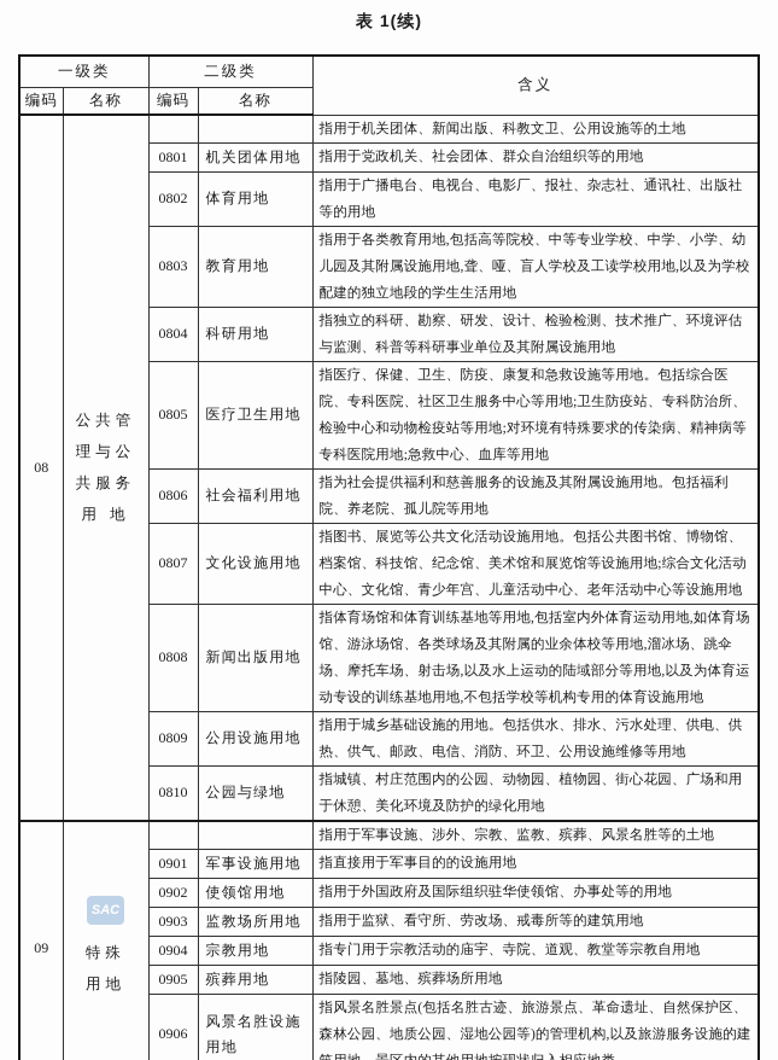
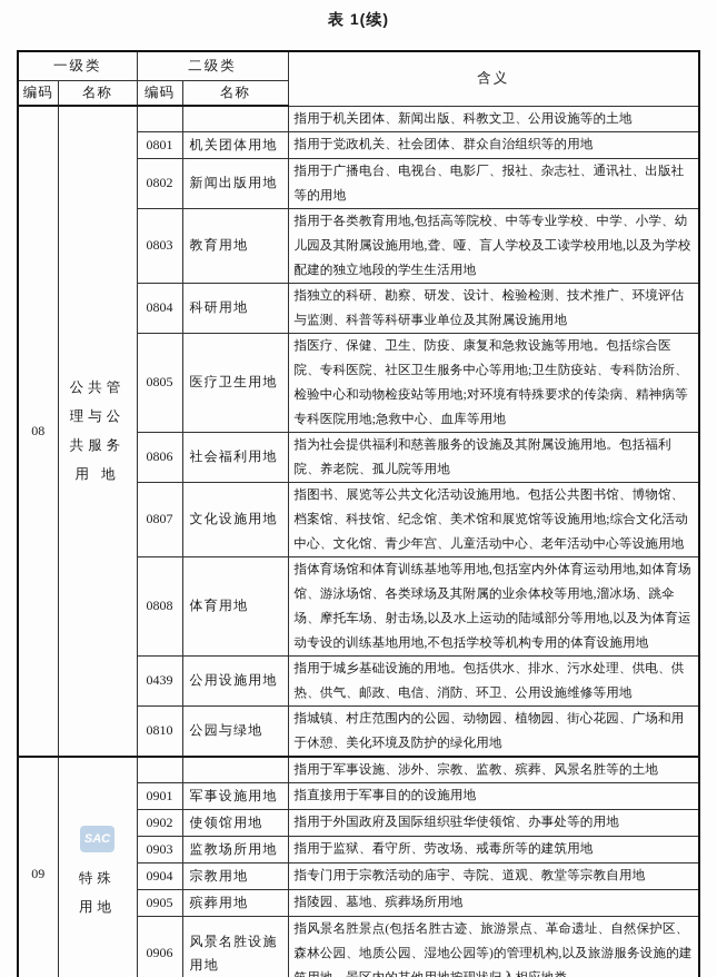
  表 1(续)
  一级类	二级类	含义
  编码	名称	编码	名称
  08	公共管 理与公 共服务 用 地			指用于机关团体、新闻出版、科教文卫、公用设施等的土地
  0801	机关团体用地	指用于党政机关、社会团体、群众自治组织等的用地
- 0802	体育用地	指用于广播电台、电视台、电影厂、报社、杂志社、通讯社、出版社等的用地
+ 0802	新闻出版用地	指用于广播电台、电视台、电影厂、报社、杂志社、通讯社、出版社等的用地
  0803	教育用地	指用于各类教育用地,包括高等院校、中等专业学校、中学、小学、幼儿园及其附属设施用地,聋、哑、盲人学校及工读学校用地,以及为学校配建的独立地段的学生生活用地
  0804	科研用地	指独立的科研、勘察、研发、设计、检验检测、技术推广、环境评估与监测、科普等科研事业单位及其附属设施用地
  0805	医疗卫生用地	指医疗、保健、卫生、防疫、康复和急救设施等用地。包括综合医院、专科医院、社区卫生服务中心等用地;卫生防疫站、专科防治所、检验中心和动物检疫站等用地;对环境有特殊要求的传染病、精神病等专科医院用地;急救中心、血库等用地
  0806	社会福利用地	指为社会提供福利和慈善服务的设施及其附属设施用地。包括福利院、养老院、孤儿院等用地
  0807	文化设施用地	指图书、展览等公共文化活动设施用地。包括公共图书馆、博物馆、档案馆、科技馆、纪念馆、美术馆和展览馆等设施用地;综合文化活动中心、文化馆、青少年宫、儿童活动中心、老年活动中心等设施用地
- 0808	新闻出版用地	指体育场馆和体育训练基地等用地,包括室内外体育运动用地,如体育场馆、游泳场馆、各类球场及其附属的业余体校等用地,溜冰场、跳伞场、摩托车场、射击场,以及水上运动的陆域部分等用地,以及为体育运动专设的训练基地用地,不包括学校等机构专用的体育设施用地
+ 0808	体育用地	指体育场馆和体育训练基地等用地,包括室内外体育运动用地,如体育场馆、游泳场馆、各类球场及其附属的业余体校等用地,溜冰场、跳伞场、摩托车场、射击场,以及水上运动的陆域部分等用地,以及为体育运动专设的训练基地用地,不包括学校等机构专用的体育设施用地
- 0809	公用设施用地	指用于城乡基础设施的用地。包括供水、排水、污水处理、供电、供热、供气、邮政、电信、消防、环卫、公用设施维修等用地
+ 0439	公用设施用地	指用于城乡基础设施的用地。包括供水、排水、污水处理、供电、供热、供气、邮政、电信、消防、环卫、公用设施维修等用地
  0810	公园与绿地	指城镇、村庄范围内的公园、动物园、植物园、街心花园、广场和用于休憩、美化环境及防护的绿化用地
  09	SAC 特殊 用地			指用于军事设施、涉外、宗教、监教、殡葬、风景名胜等的土地
  0901	军事设施用地	指直接用于军事目的的设施用地
  0902	使领馆用地	指用于外国政府及国际组织驻华使领馆、办事处等的用地
  0903	监教场所用地	指用于监狱、看守所、劳改场、戒毒所等的建筑用地
  0904	宗教用地	指专门用于宗教活动的庙宇、寺院、道观、教堂等宗教自用地
  0905	殡葬用地	指陵园、墓地、殡葬场所用地
  0906	风景名胜设施 用地	指风景名胜景点(包括名胜古迹、旅游景点、革命遗址、自然保护区、森林公园、地质公园、湿地公园等)的管理机构,以及旅游服务设施的建
